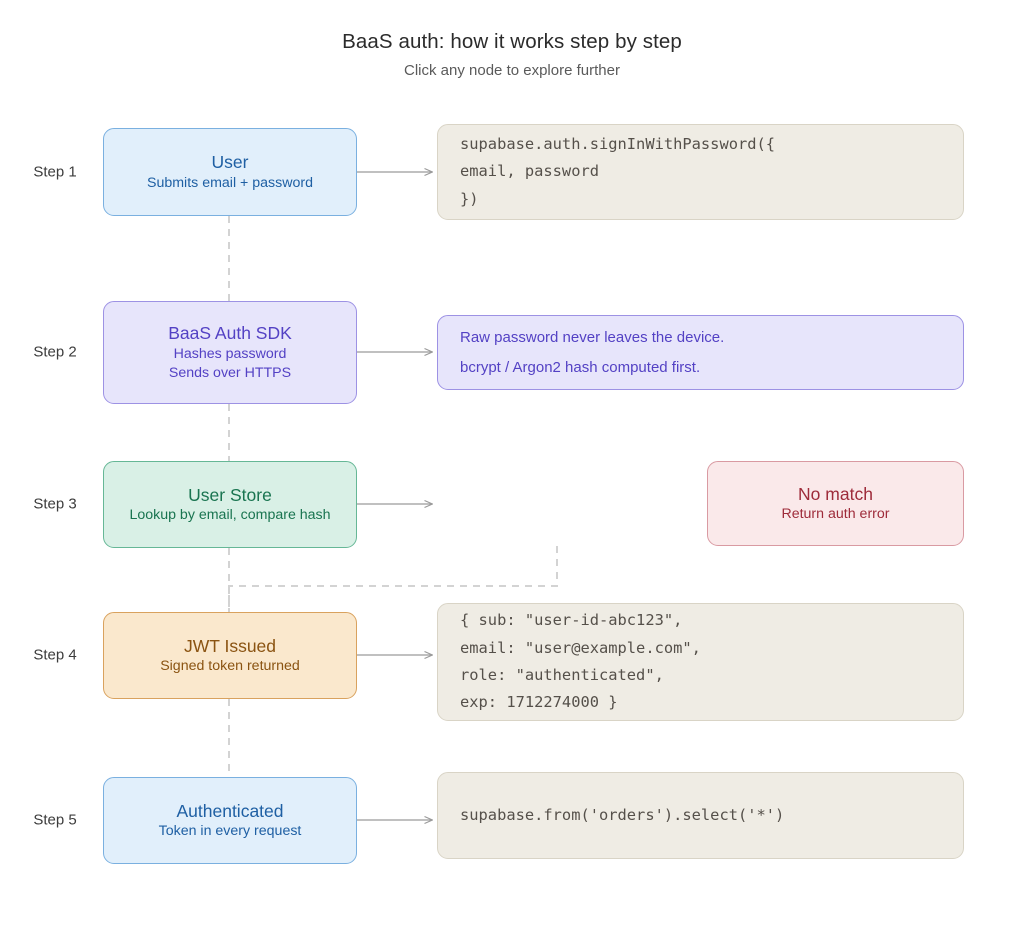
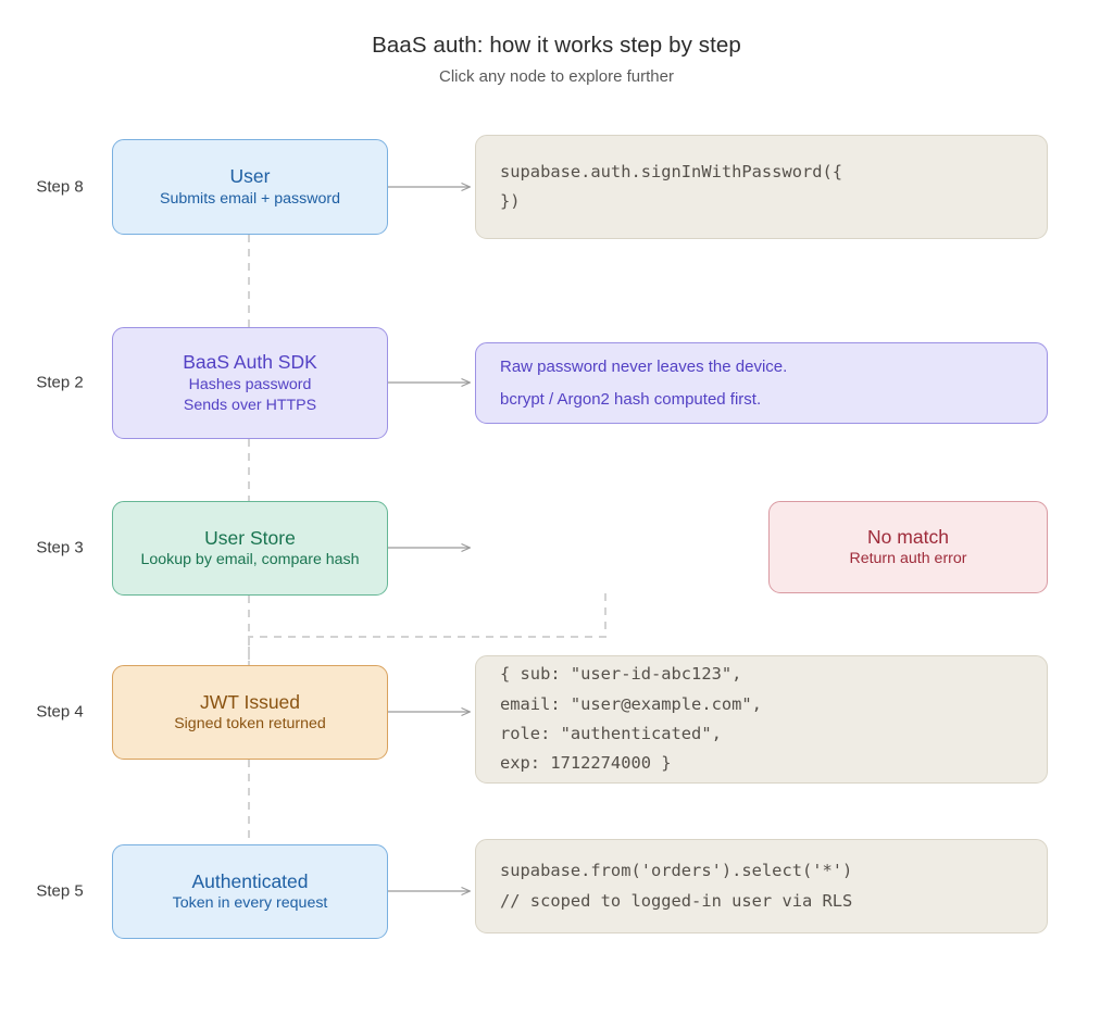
  BaaS auth: how it works step by step
  Click any node to explore further
- Step 1
+ Step 8
  Step 2
  Step 3
  Step 4
  Step 5
  User
  Submits email + password
  supabase.auth.signInWithPassword({
- email, password
  })
  BaaS Auth SDK
  Hashes password
  Sends over HTTPS
  Raw password never leaves the device.
  bcrypt / Argon2 hash computed first.
  User Store
  Lookup by email, compare hash
  No match
  Return auth error
  JWT Issued
  Signed token returned
  { sub: "user-id-abc123",
  email: "user@example.com",
  role: "authenticated",
  exp: 1712274000 }
  Authenticated
  Token in every request
  supabase.from('orders').select('*')
+ // scoped to logged-in user via RLS
